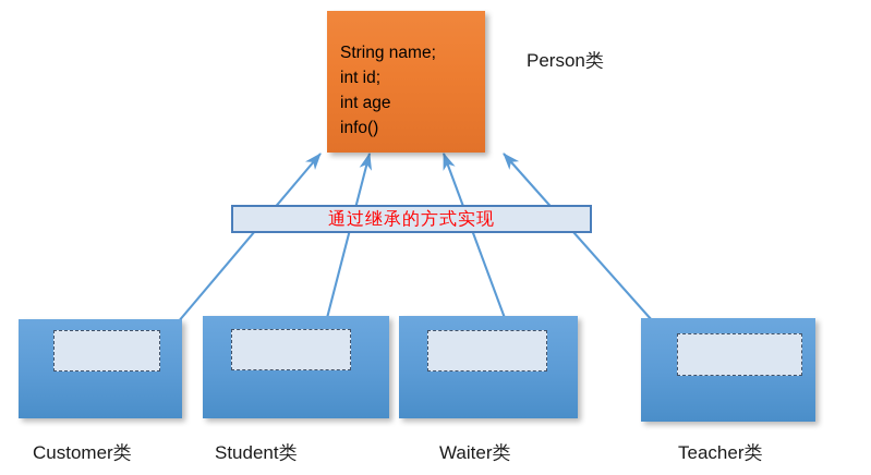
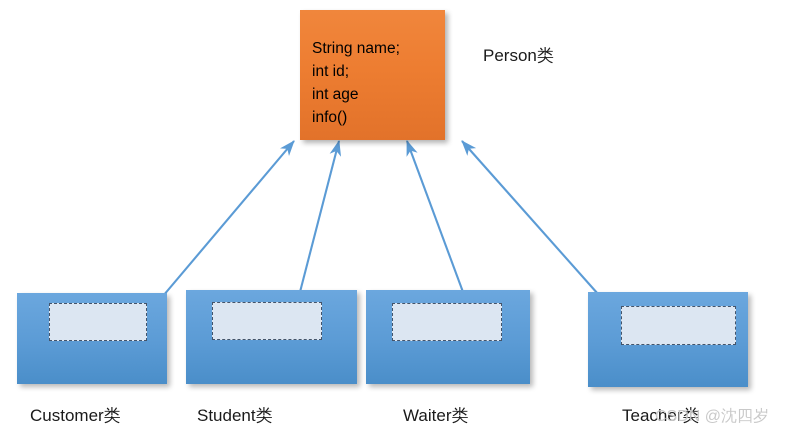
  String name;
  int id;
  int age
  info()
  Person类
- 通过继承的方式实现
  Customer类
  Student类
  Waiter类
  Teacher类
+ CSDN @沈四岁
